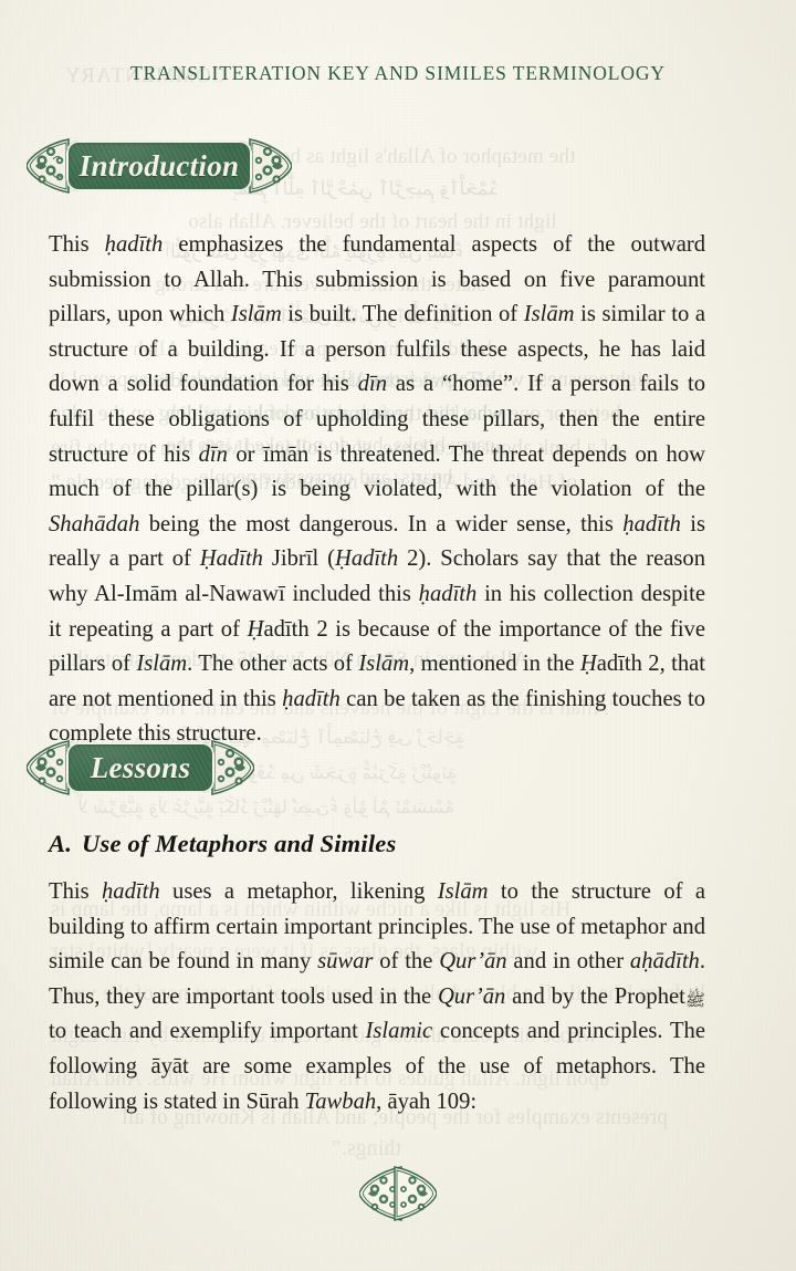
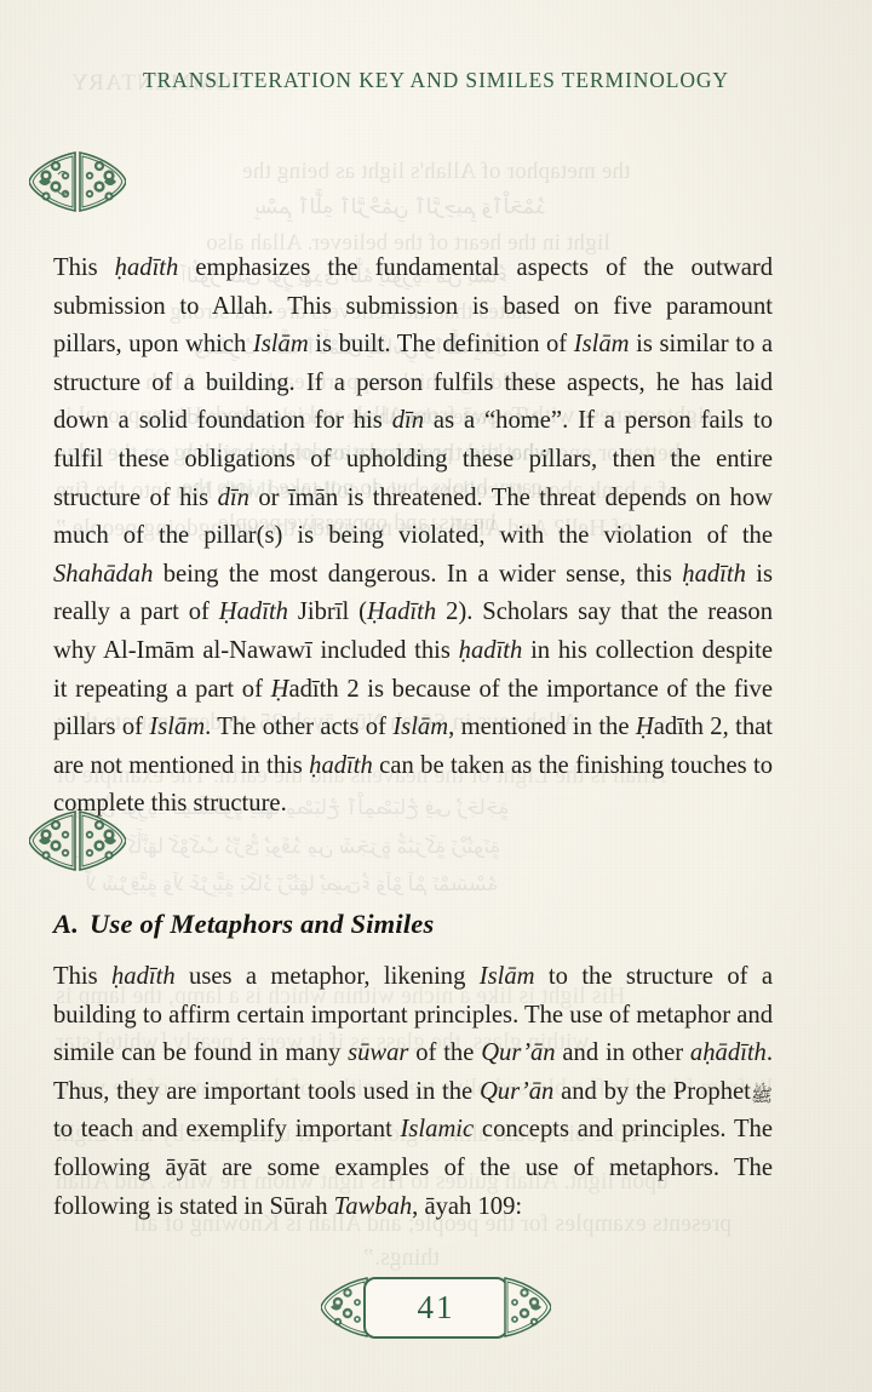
  TRANSLITERATION KEY AND SIMILES TERMINOLOGY
- Introduction
  This ḥadīth emphasizes the fundamental aspects of the outward submission to Allah. This submission is based on five paramount pillars, upon which Islām is built. The definition of Islām is similar to a structure of a building. If a person fulfils these aspects, he has laid down a solid foundation for his dīn as a “home”. If a person fails to fulfil these obligations of upholding these pillars, then the entire structure of his dīn or īmān is threatened. The threat depends on how much of the pillar(s) is being violated, with the violation of the Shahādah being the most dangerous. In a wider sense, this ḥadīth is really a part of Ḥadīth Jibrīl (Ḥadīth 2). Scholars say that the reason why Al-Imām al-Nawawī included this ḥadīth in his collection despite it repeating a part of Ḥadīth 2 is because of the importance of the five pillars of Islām. The other acts of Islām, mentioned in the Ḥadīth 2, that are not mentioned in this ḥadīth can be taken as the finishing touches to complete this structure.
- Lessons
  A. Use of Metaphors and Similes
  This ḥadīth uses a metaphor, likening Islām to the structure of a building to affirm certain important principles. The use of metaphor and simile can be found in many sūwar of the Qur’ān and in other aḥādīth. Thus, they are important tools used in the Qur’ān and by the Prophetﷺ to teach and exemplify important Islamic concepts and principles. The following āyāt are some examples of the use of metaphors. The following is stated in Sūrah Tawbah, āyah 109:
+ 41
